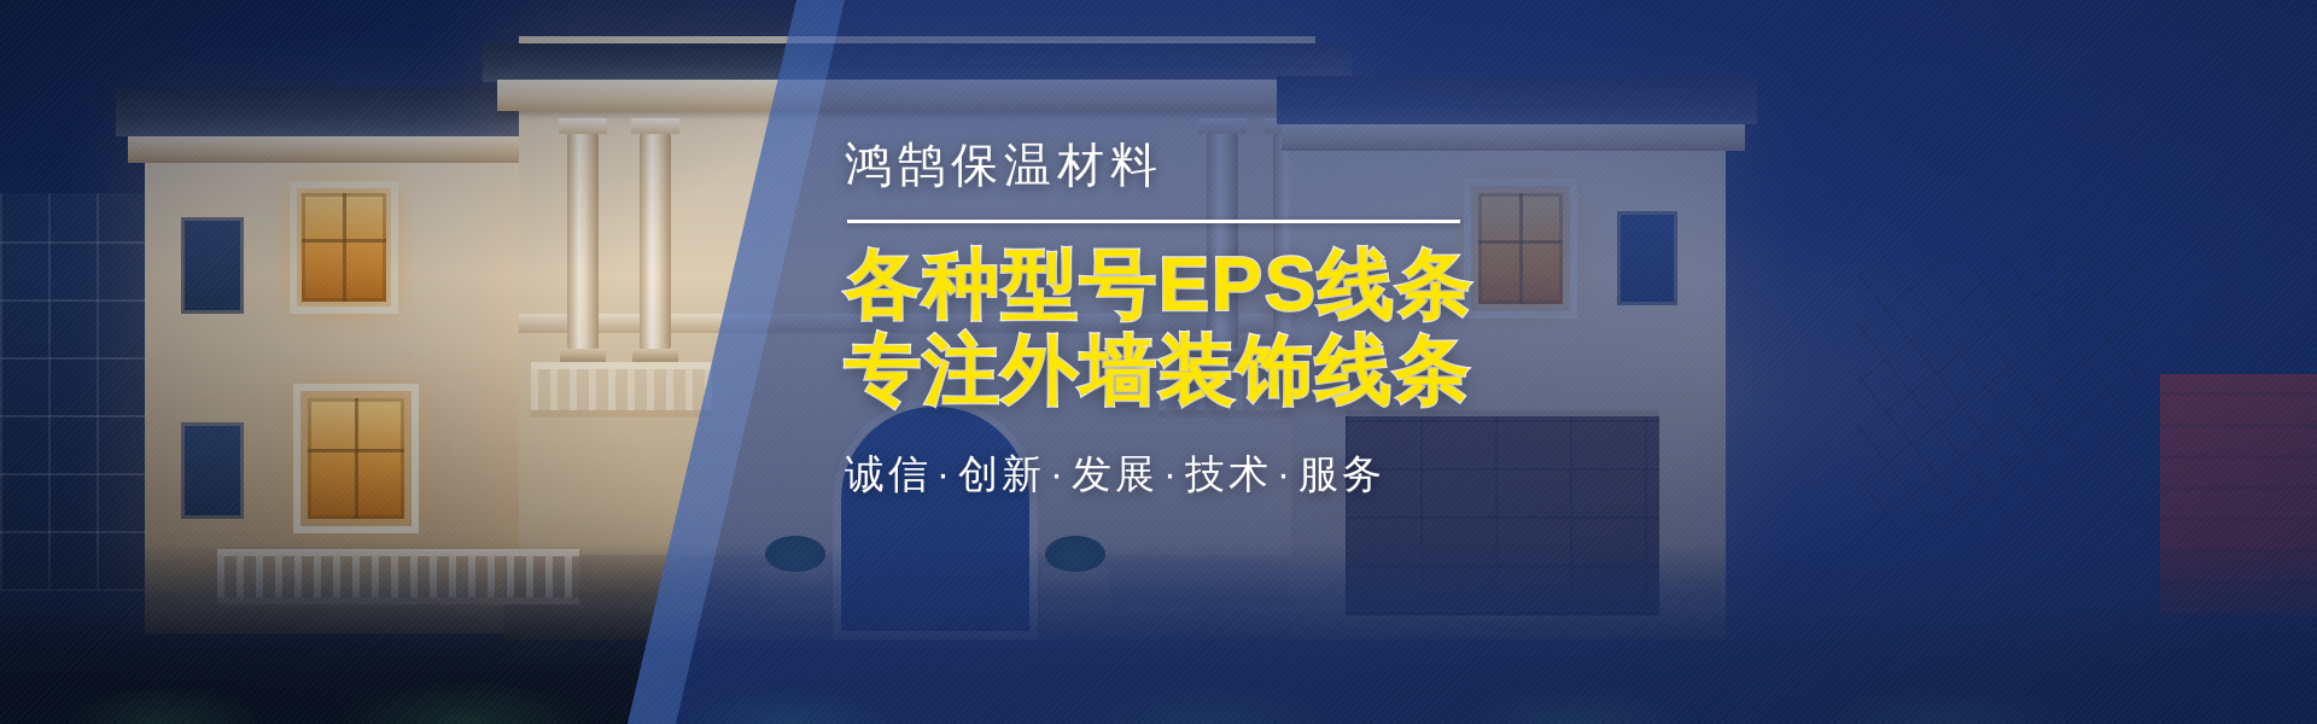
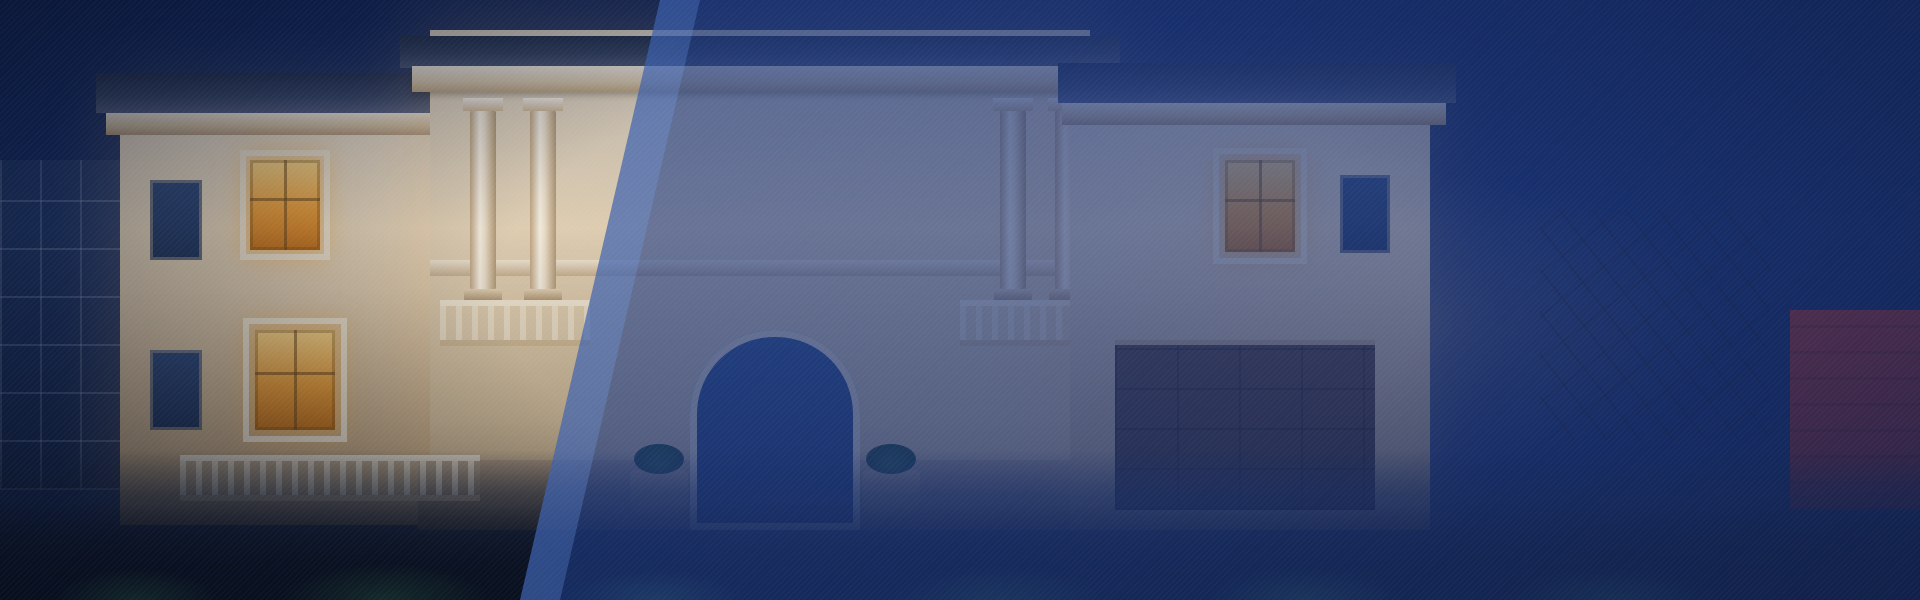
- 鸿鹄保温材料
- 各种型号EPS线条
- 专注外墙装饰线条
- 诚信·创新·发展·技术·服务
